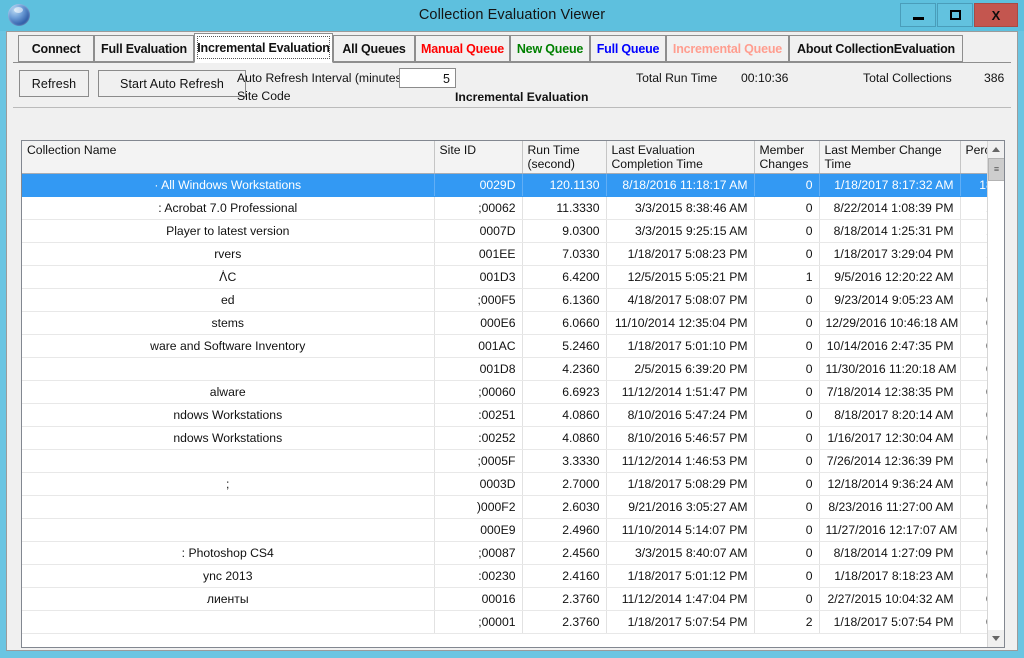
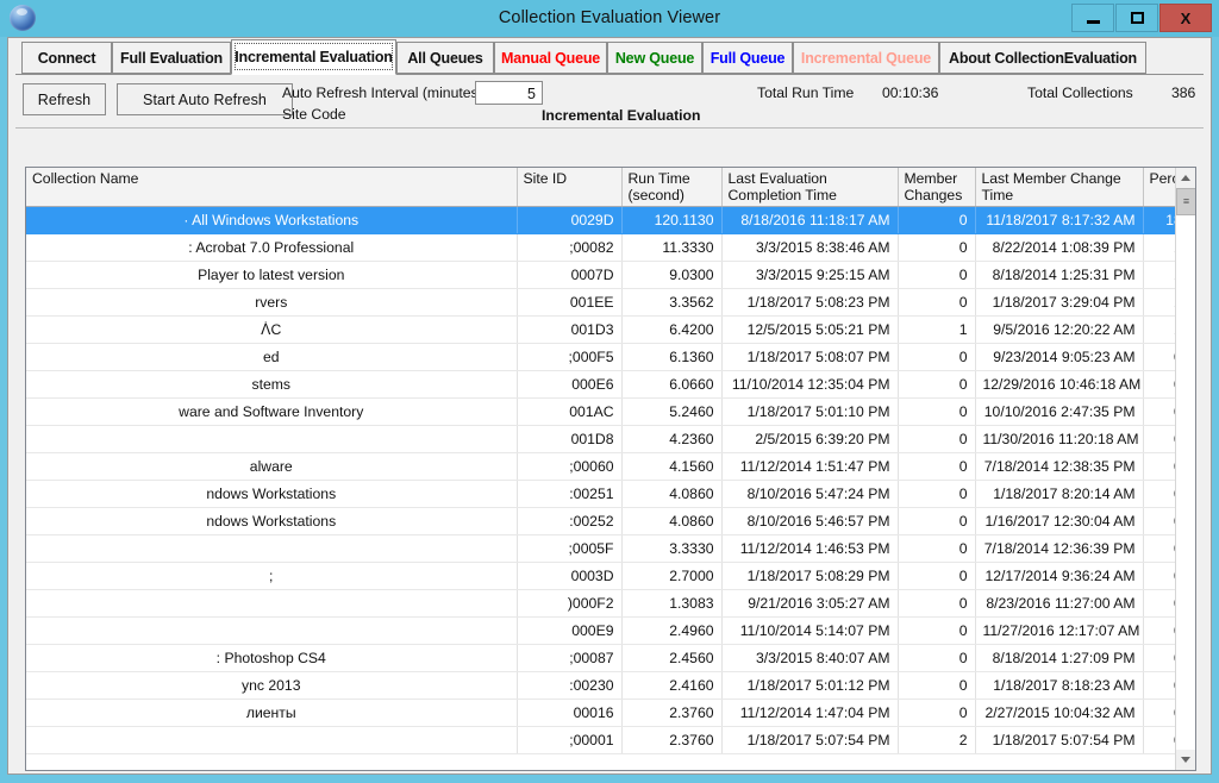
  Collection Evaluation Viewer
  X
  Connect
  Full Evaluation
  Incremental Evaluation
  All Queues
  Manual Queue
  New Queue
  Full Queue
  Incremental Queue
  About CollectionEvaluation
  Refresh
  Start Auto Refresh
  Auto Refresh Interval (minute
  Site Code
  5
  Incremental Evaluation
  Total Run Time
  00:10:36
  Total Collections
  386
  Collection Name	Site ID	Run Time (second)	Last Evaluation Completion Time	Member Changes	Last Member Change Time	Per
- · All Windows Workstations	0029D	120.1130	8/18/2016 11:18:17 AM	0	1/18/2017 8:17:32 AM	1
+ · All Windows Workstations	0029D	120.1130	8/18/2016 11:18:17 AM	0	11/18/2017 8:17:32 AM	1
- : Acrobat 7.0 Professional	;00062	11.3330	3/3/2015 8:38:46 AM	0	8/22/2014 1:08:39 PM
+ : Acrobat 7.0 Professional	;00082	11.3330	3/3/2015 8:38:46 AM	0	8/22/2014 1:08:39 PM
  Player to latest version	0007D	9.0300	3/3/2015 9:25:15 AM	0	8/18/2014 1:25:31 PM
- rvers	001EE	7.0330	1/18/2017 5:08:23 PM	0	1/18/2017 3:29:04 PM
+ rvers	001EE	3.3562	1/18/2017 5:08:23 PM	0	1/18/2017 3:29:04 PM
  ᐲC	001D3	6.4200	12/5/2015 5:05:21 PM	1	9/5/2016 12:20:22 AM
- ed	;000F5	6.1360	4/18/2017 5:08:07 PM	0	9/23/2014 9:05:23 AM
+ ed	;000F5	6.1360	1/18/2017 5:08:07 PM	0	9/23/2014 9:05:23 AM
  stems	000E6	6.0660	11/10/2014 12:35:04 PM	0	12/29/2016 10:46:18 AM
- ware and Software Inventory	001AC	5.2460	1/18/2017 5:01:10 PM	0	10/14/2016 2:47:35 PM
+ ware and Software Inventory	001AC	5.2460	1/18/2017 5:01:10 PM	0	10/10/2016 2:47:35 PM
  	001D8	4.2360	2/5/2015 6:39:20 PM	0	11/30/2016 11:20:18 AM
- alware	;00060	6.6923	11/12/2014 1:51:47 PM	0	7/18/2014 12:38:35 PM
+ alware	;00060	4.1560	11/12/2014 1:51:47 PM	0	7/18/2014 12:38:35 PM
- ndows Workstations	:00251	4.0860	8/10/2016 5:47:24 PM	0	8/18/2017 8:20:14 AM
+ ndows Workstations	:00251	4.0860	8/10/2016 5:47:24 PM	0	1/18/2017 8:20:14 AM
  ndows Workstations	:00252	4.0860	8/10/2016 5:46:57 PM	0	1/16/2017 12:30:04 AM
- 	;0005F	3.3330	11/12/2014 1:46:53 PM	0	7/26/2014 12:36:39 PM
+ 	;0005F	3.3330	11/12/2014 1:46:53 PM	0	7/18/2014 12:36:39 PM
- ;	0003D	2.7000	1/18/2017 5:08:29 PM	0	12/18/2014 9:36:24 AM
+ ;	0003D	2.7000	1/18/2017 5:08:29 PM	0	12/17/2014 9:36:24 AM
- 	)000F2	2.6030	9/21/2016 3:05:27 AM	0	8/23/2016 11:27:00 AM
+ 	)000F2	1.3083	9/21/2016 3:05:27 AM	0	8/23/2016 11:27:00 AM
  	000E9	2.4960	11/10/2014 5:14:07 PM	0	11/27/2016 12:17:07 AM
  : Photoshop CS4	;00087	2.4560	3/3/2015 8:40:07 AM	0	8/18/2014 1:27:09 PM
  ync 2013	:00230	2.4160	1/18/2017 5:01:12 PM	0	1/18/2017 8:18:23 AM
  лиенты	00016	2.3760	11/12/2014 1:47:04 PM	0	2/27/2015 10:04:32 AM
  	;00001	2.3760	1/18/2017 5:07:54 PM	2	1/18/2017 5:07:54 PM
  ≡
